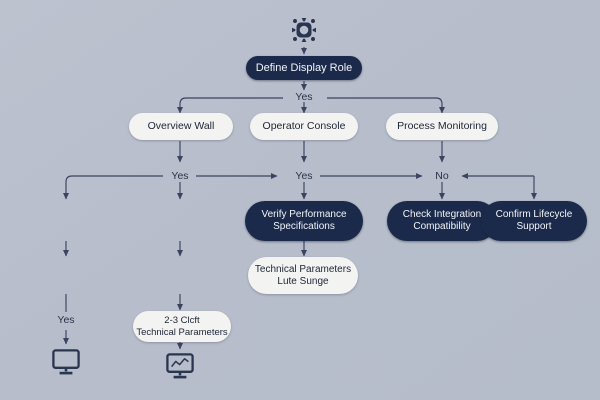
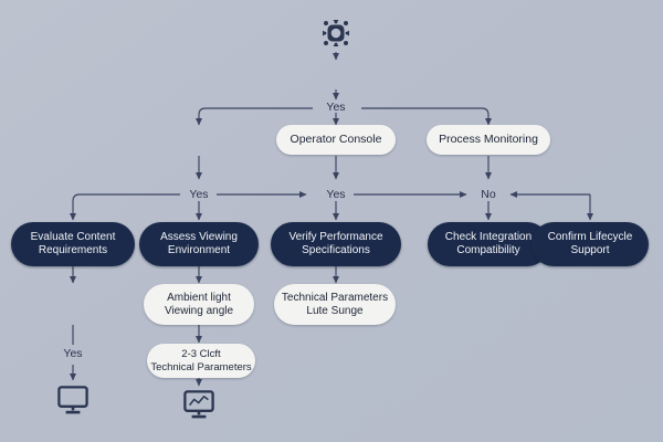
- Define Display Role
- Overview Wall
  Operator Console
  Process Monitoring
  Yes
  Yes
  Yes
  No
+ Evaluate Content
+ Requirements
+ Assess Viewing
+ Environment
  Verify Performance
  Specifications
  Check Integration
  Compatibility
  Confirm Lifecycle
  Support
+ Ambient light
+ Viewing angle
  Technical Parameters
  Lute Sunge
  2-3 Clcft
  Technical Parameters
  Yes
